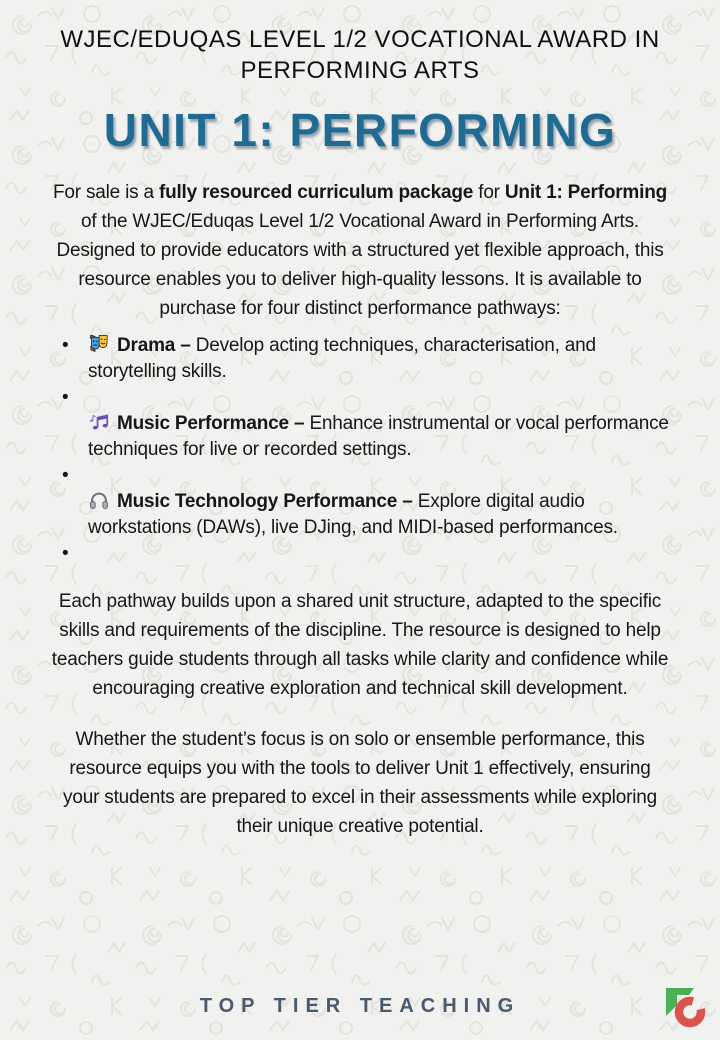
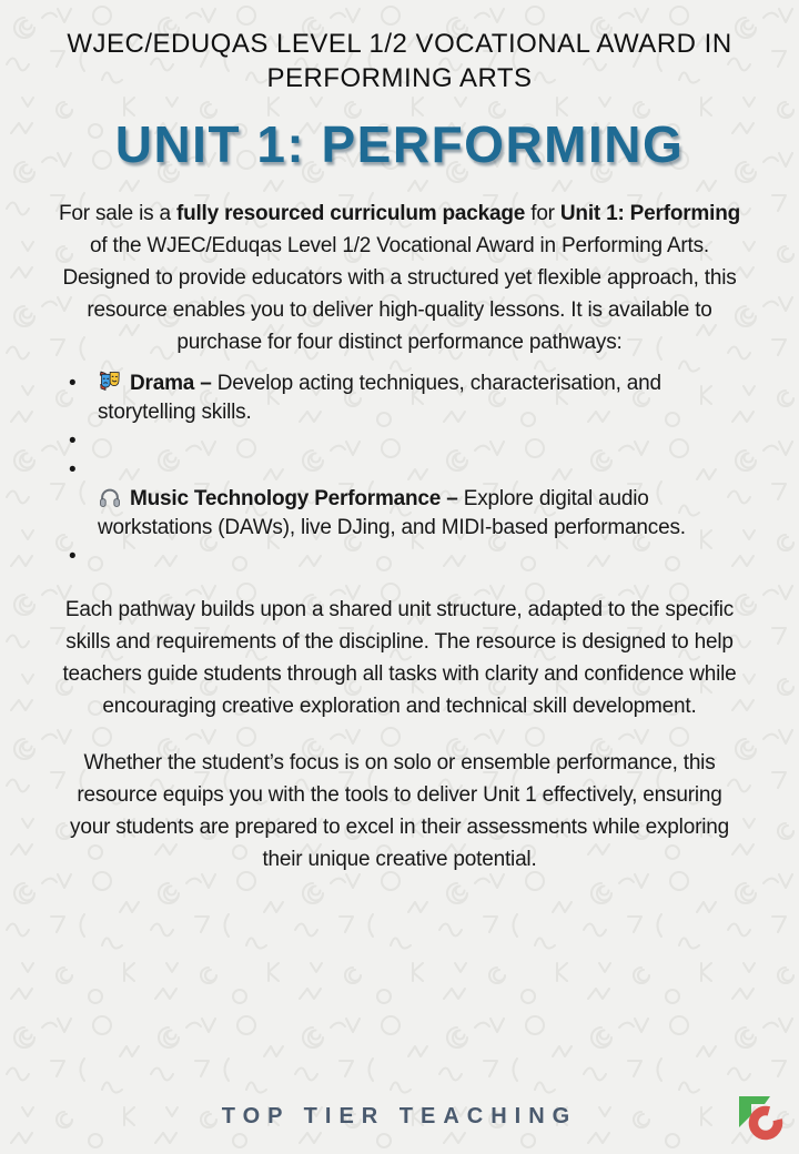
  WJEC/EDUQAS LEVEL 1/2 VOCATIONAL AWARD IN
  PERFORMING ARTS
  UNIT 1: PERFORMING
  For sale is a fully resourced curriculum package for Unit 1: Performing of the WJEC/Eduqas Level 1/2 Vocational Award in Performing Arts. Designed to provide educators with a structured yet flexible approach, this resource enables you to deliver high-quality lessons. It is available to purchase for four distinct performance pathways:
  Drama – Develop acting techniques, characterisation, and storytelling skills.
- Music Performance – Enhance instrumental or vocal performance techniques for live or recorded settings.
  Music Technology Performance – Explore digital audio workstations (DAWs), live DJing, and MIDI-based performances.
- Each pathway builds upon a shared unit structure, adapted to the specific skills and requirements of the discipline. The resource is designed to help teachers guide students through all tasks while clarity and confidence while encouraging creative exploration and technical skill development.
+ Each pathway builds upon a shared unit structure, adapted to the specific skills and requirements of the discipline. The resource is designed to help teachers guide students through all tasks with clarity and confidence while encouraging creative exploration and technical skill development.
  Whether the student’s focus is on solo or ensemble performance, this resource equips you with the tools to deliver Unit 1 effectively, ensuring your students are prepared to excel in their assessments while exploring their unique creative potential.
  TOP TIER TEACHING
